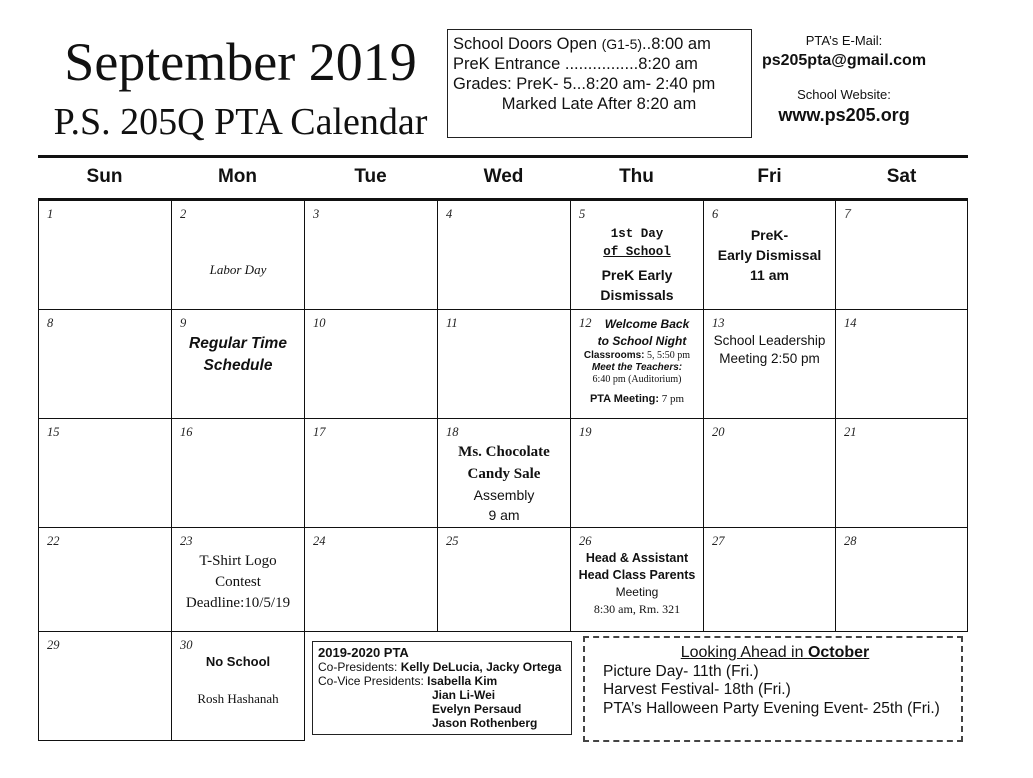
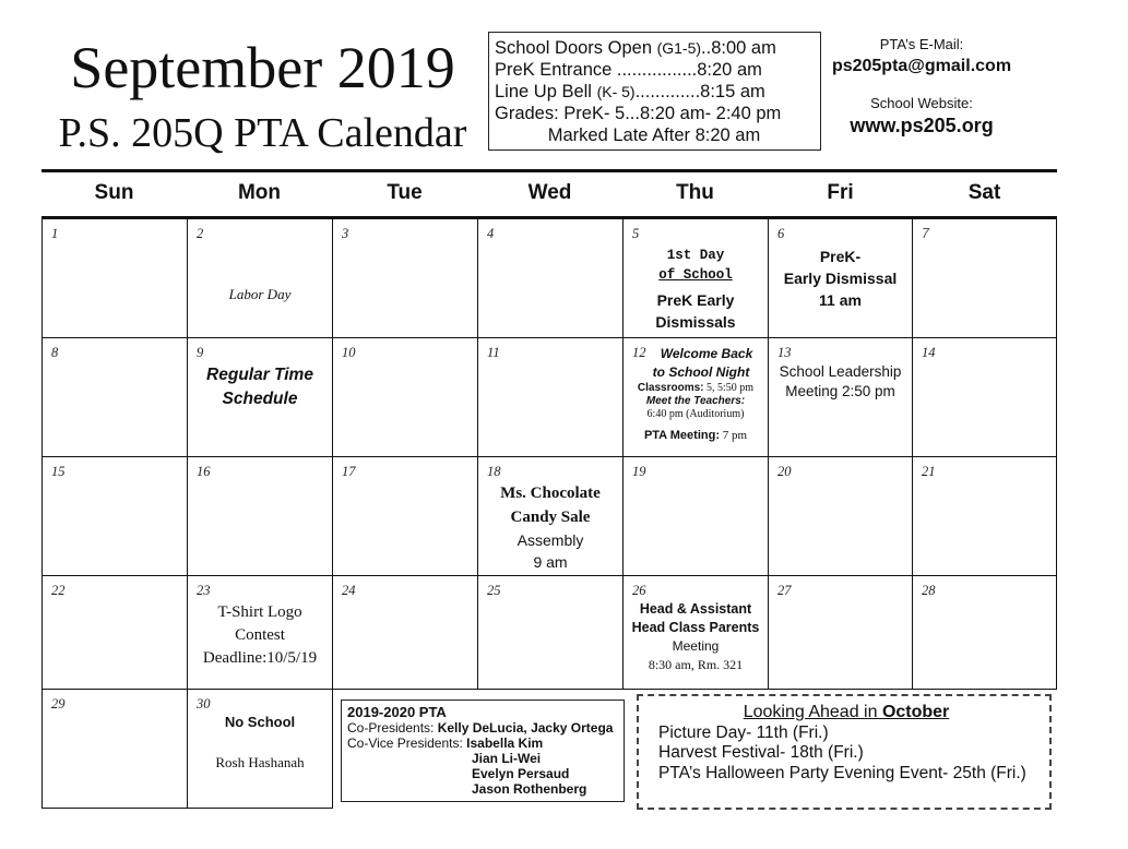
  September 2019
  P.S. 205Q PTA Calendar
  School Doors Open (G1-5)..8:00 am
  PreK Entrance ................8:20 am
+ Line Up Bell (K- 5).............8:15 am
  Grades: PreK- 5...8:20 am- 2:40 pm
  Marked Late After 8:20 am
  PTA’s E-Mail:
  ps205pta@gmail.com
  School Website:
  www.ps205.org
  Sun
  Mon
  Tue
  Wed
  Thu
  Fri
  Sat
  1
  2
  Labor Day
  3
  4
  5
  1st Day
  of School
  PreK Early
  Dismissals
  6
  PreK-
  Early Dismissal
  11 am
  7
  8
  9
  Regular Time
  Schedule
  10
  11
  12
  Welcome Back
  to School Night
  Classrooms: 5, 5:50 pm
  Meet the Teachers:
  6:40 pm (Auditorium)
  PTA Meeting: 7 pm
  13
  School Leadership
  Meeting 2:50 pm
  14
  15
  16
  17
  18
  Ms. Chocolate
  Candy Sale
  Assembly
  9 am
  19
  20
  21
  22
  23
  T-Shirt Logo
  Contest
  Deadline:10/5/19
  24
  25
  26
  Head & Assistant
  Head Class Parents
  Meeting
  8:30 am, Rm. 321
  27
  28
  29
  30
  No School
  Rosh Hashanah
  2019-2020 PTA
  Co-Presidents: Kelly DeLucia, Jacky Ortega
  Co-Vice Presidents: Isabella Kim
  Jian Li-Wei
  Evelyn Persaud
  Jason Rothenberg
  Looking Ahead in October
  Picture Day- 11th (Fri.)
  Harvest Festival- 18th (Fri.)
  PTA’s Halloween Party Evening Event- 25th (Fri.)
